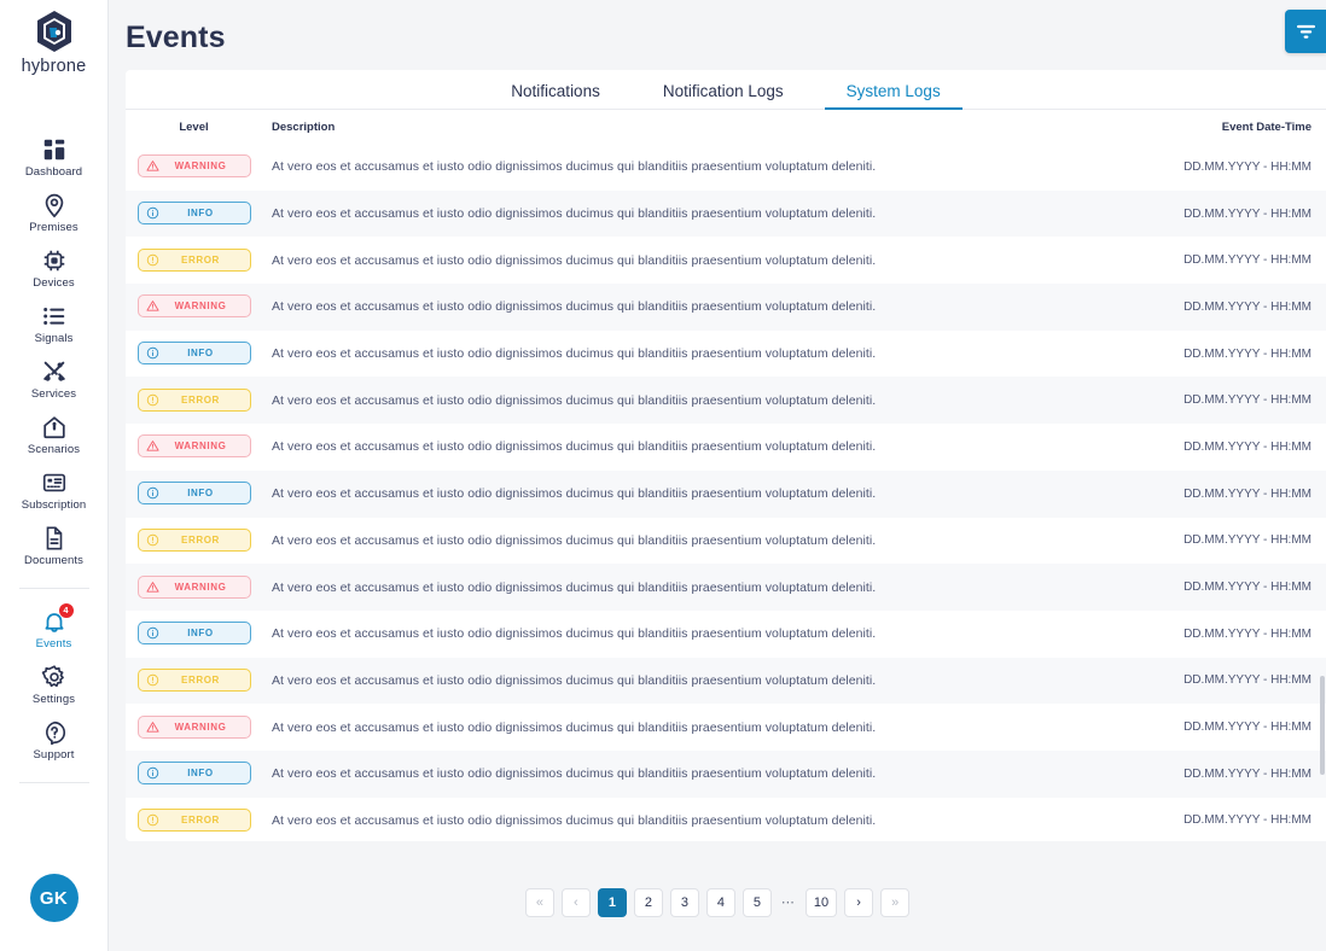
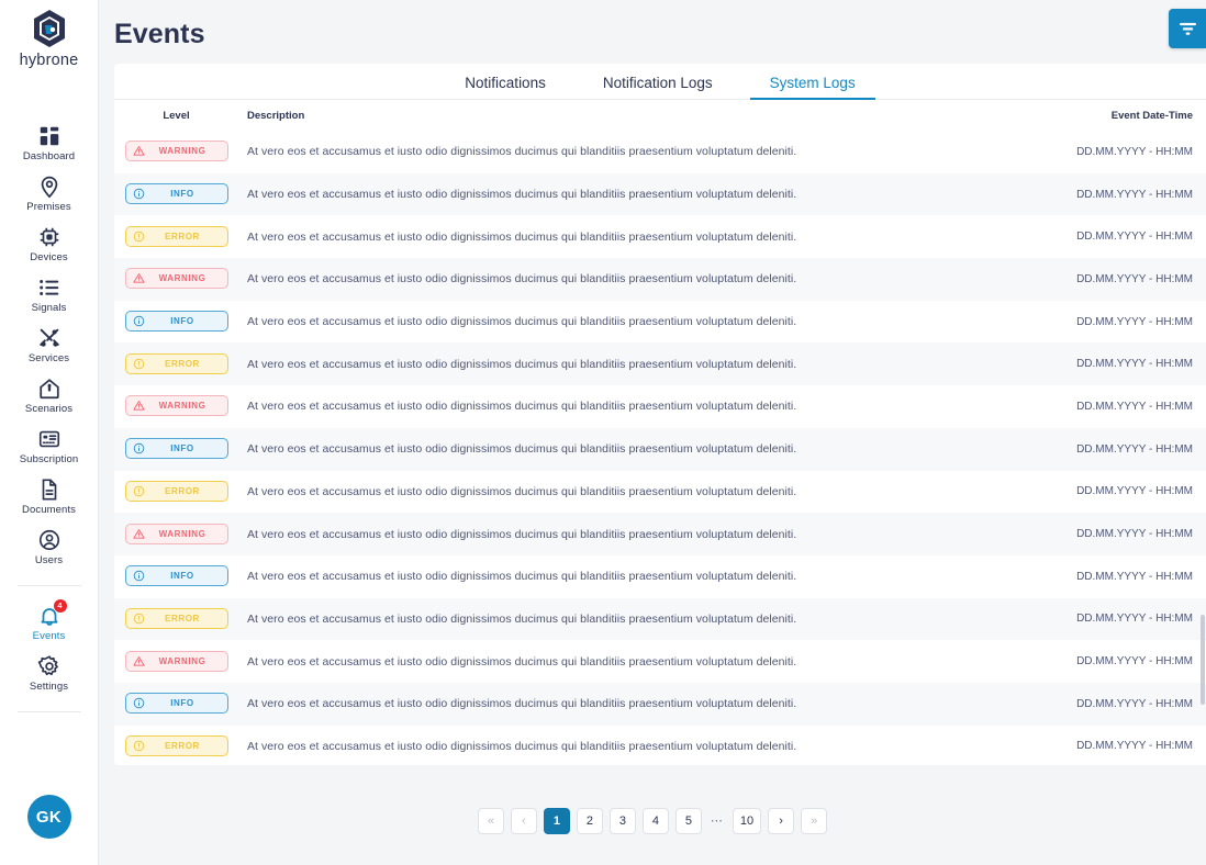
  hybrone
  Dashboard
  Premises
  Devices
  Signals
  Services
  Scenarios
  Subscription
  Documents
+ Users
  4
  Events
  Settings
- Support
  GK
  Events
  Notifications
  Notification Logs
  System Logs
  Level	Description	Event Date-Time
  WARNING	At vero eos et accusamus et iusto odio dignissimos ducimus qui blanditiis praesentium voluptatum deleniti.	DD.MM.YYYY - HH:MM
  INFO	At vero eos et accusamus et iusto odio dignissimos ducimus qui blanditiis praesentium voluptatum deleniti.	DD.MM.YYYY - HH:MM
  ERROR	At vero eos et accusamus et iusto odio dignissimos ducimus qui blanditiis praesentium voluptatum deleniti.	DD.MM.YYYY - HH:MM
  WARNING	At vero eos et accusamus et iusto odio dignissimos ducimus qui blanditiis praesentium voluptatum deleniti.	DD.MM.YYYY - HH:MM
  INFO	At vero eos et accusamus et iusto odio dignissimos ducimus qui blanditiis praesentium voluptatum deleniti.	DD.MM.YYYY - HH:MM
  ERROR	At vero eos et accusamus et iusto odio dignissimos ducimus qui blanditiis praesentium voluptatum deleniti.	DD.MM.YYYY - HH:MM
  WARNING	At vero eos et accusamus et iusto odio dignissimos ducimus qui blanditiis praesentium voluptatum deleniti.	DD.MM.YYYY - HH:MM
  INFO	At vero eos et accusamus et iusto odio dignissimos ducimus qui blanditiis praesentium voluptatum deleniti.	DD.MM.YYYY - HH:MM
  ERROR	At vero eos et accusamus et iusto odio dignissimos ducimus qui blanditiis praesentium voluptatum deleniti.	DD.MM.YYYY - HH:MM
  WARNING	At vero eos et accusamus et iusto odio dignissimos ducimus qui blanditiis praesentium voluptatum deleniti.	DD.MM.YYYY - HH:MM
  INFO	At vero eos et accusamus et iusto odio dignissimos ducimus qui blanditiis praesentium voluptatum deleniti.	DD.MM.YYYY - HH:MM
  ERROR	At vero eos et accusamus et iusto odio dignissimos ducimus qui blanditiis praesentium voluptatum deleniti.	DD.MM.YYYY - HH:MM
  WARNING	At vero eos et accusamus et iusto odio dignissimos ducimus qui blanditiis praesentium voluptatum deleniti.	DD.MM.YYYY - HH:MM
  INFO	At vero eos et accusamus et iusto odio dignissimos ducimus qui blanditiis praesentium voluptatum deleniti.	DD.MM.YYYY - HH:MM
  ERROR	At vero eos et accusamus et iusto odio dignissimos ducimus qui blanditiis praesentium voluptatum deleniti.	DD.MM.YYYY - HH:MM
  «
  ‹
  1
  2
  3
  4
  5
  ⋯
  10
  ›
  »
